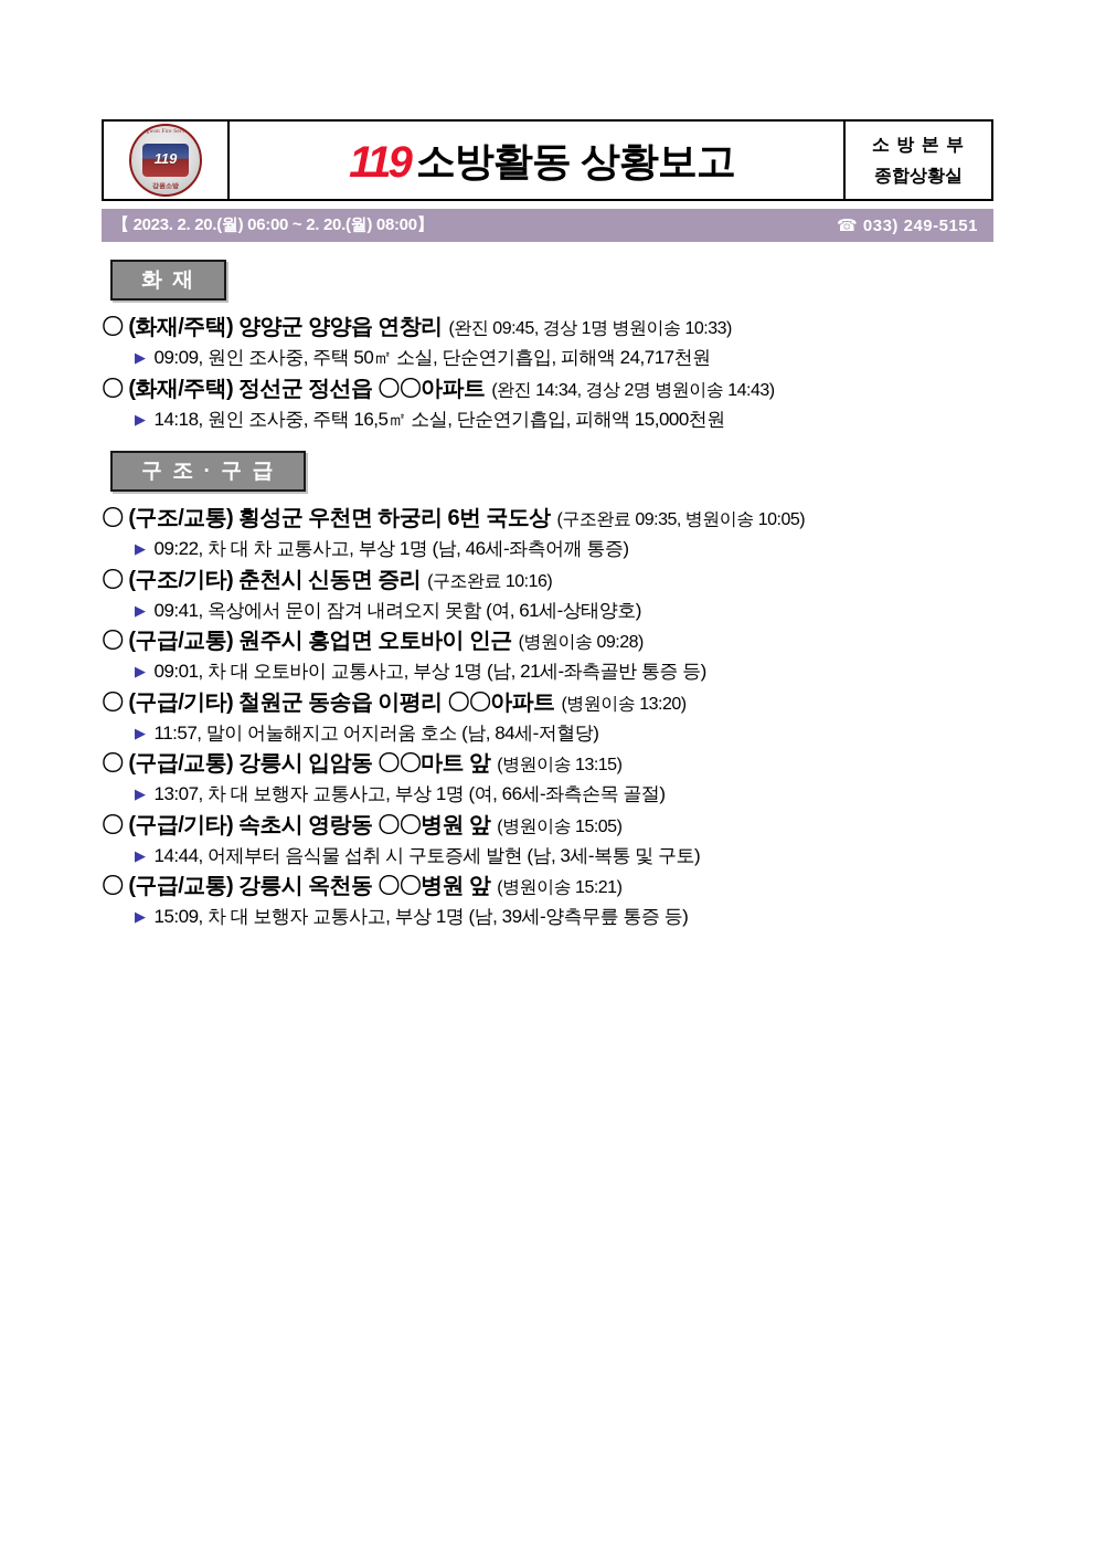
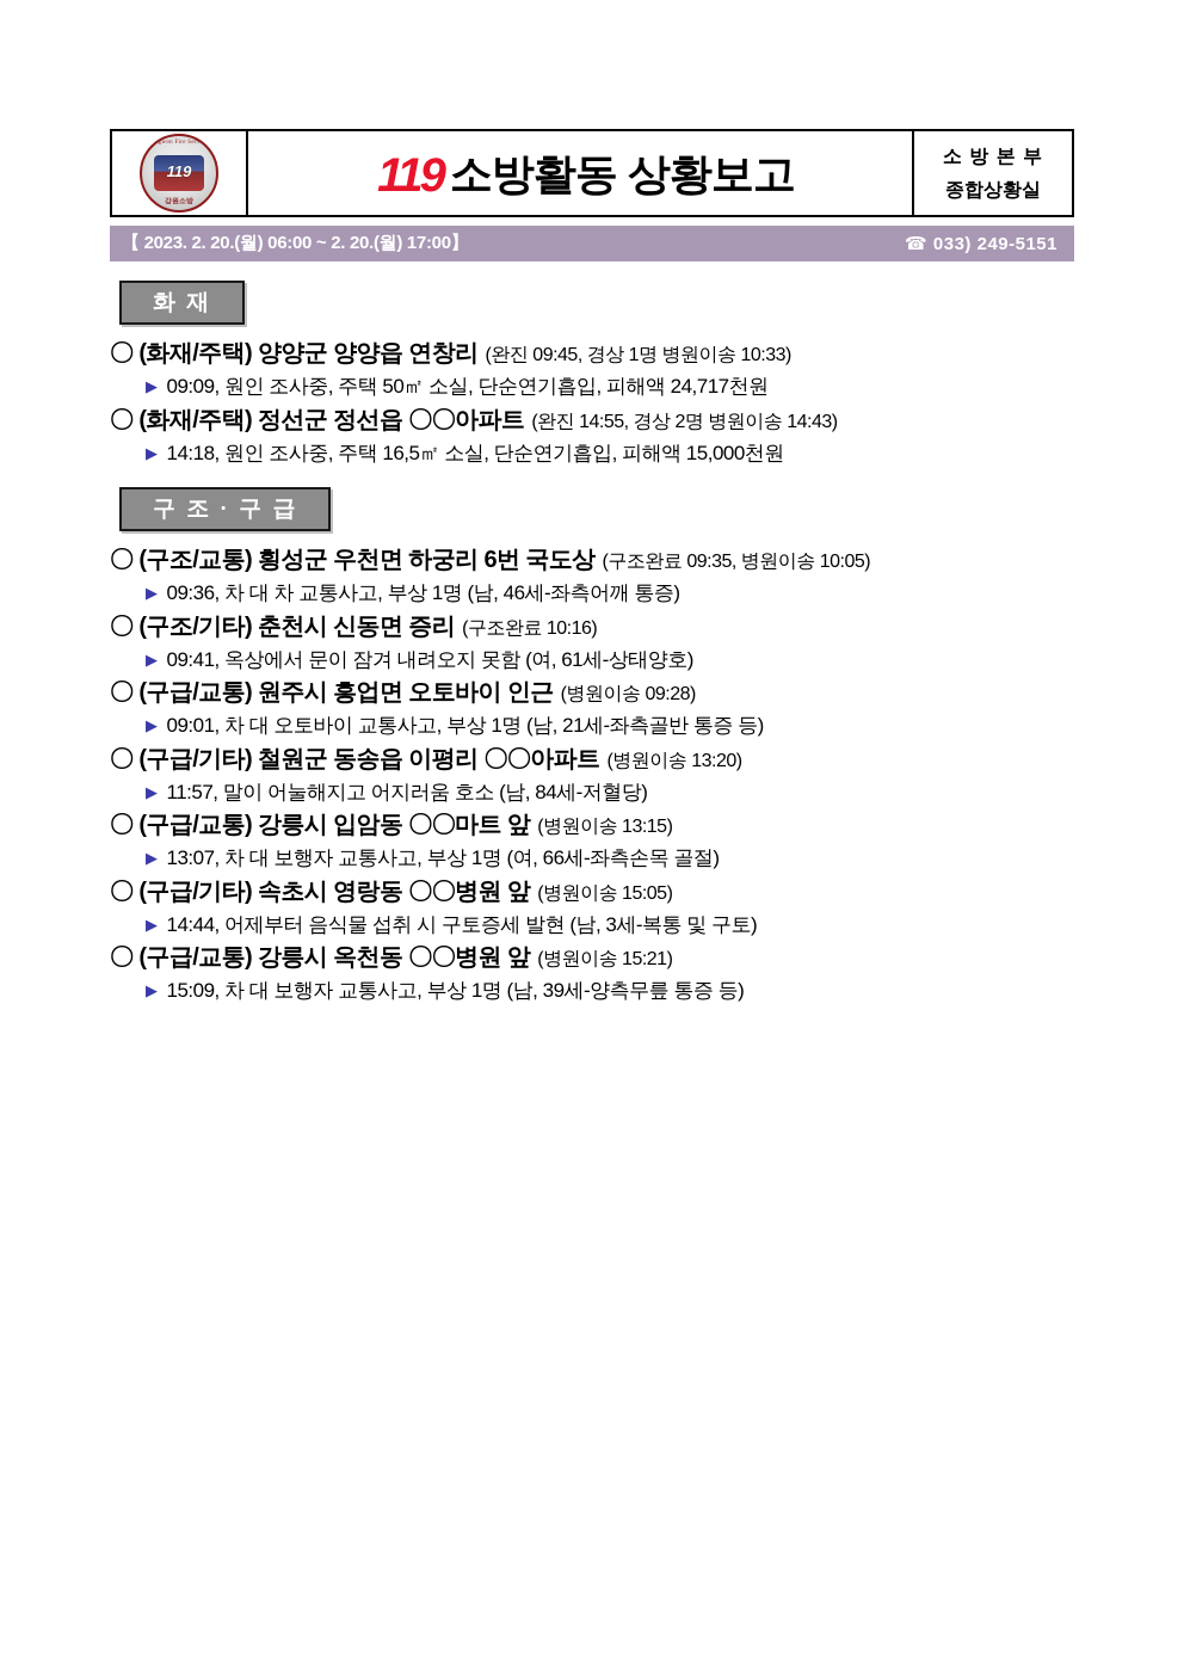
  119
  119
  소방활동 상황보고
  소 방 본 부
  종합상황실
- 【 2023. 2. 20.(월) 06:00 ~ 2. 20.(월) 08:00】
+ 【 2023. 2. 20.(월) 06:00 ~ 2. 20.(월) 17:00】
  ☎ 033) 249-5151
  화 재
  〇 (화재/주택) 양양군 양양읍 연창리
  (완진 09:45, 경상 1명 병원이송 10:33)
  ▶
  09:09, 원인 조사중, 주택 50㎡ 소실, 단순연기흡입, 피해액 24,717천원
  〇 (화재/주택) 정선군 정선읍 〇〇아파트
- (완진 14:34, 경상 2명 병원이송 14:43)
+ (완진 14:55, 경상 2명 병원이송 14:43)
  ▶
  14:18, 원인 조사중, 주택 16,5㎡ 소실, 단순연기흡입, 피해액 15,000천원
  구 조 · 구 급
  〇 (구조/교통) 횡성군 우천면 하궁리 6번 국도상
  (구조완료 09:35, 병원이송 10:05)
  ▶
- 09:22, 차 대 차 교통사고, 부상 1명 (남, 46세-좌측어깨 통증)
+ 09:36, 차 대 차 교통사고, 부상 1명 (남, 46세-좌측어깨 통증)
  〇 (구조/기타) 춘천시 신동면 증리
  (구조완료 10:16)
  ▶
  09:41, 옥상에서 문이 잠겨 내려오지 못함 (여, 61세-상태양호)
  〇 (구급/교통) 원주시 흥업면 오토바이 인근
  (병원이송 09:28)
  ▶
  09:01, 차 대 오토바이 교통사고, 부상 1명 (남, 21세-좌측골반 통증 등)
  〇 (구급/기타) 철원군 동송읍 이평리 〇〇아파트
  (병원이송 13:20)
  ▶
  11:57, 말이 어눌해지고 어지러움 호소 (남, 84세-저혈당)
  〇 (구급/교통) 강릉시 입암동 〇〇마트 앞
  (병원이송 13:15)
  ▶
  13:07, 차 대 보행자 교통사고, 부상 1명 (여, 66세-좌측손목 골절)
  〇 (구급/기타) 속초시 영랑동 〇〇병원 앞
  (병원이송 15:05)
  ▶
  14:44, 어제부터 음식물 섭취 시 구토증세 발현 (남, 3세-복통 및 구토)
  〇 (구급/교통) 강릉시 옥천동 〇〇병원 앞
  (병원이송 15:21)
  ▶
  15:09, 차 대 보행자 교통사고, 부상 1명 (남, 39세-양측무릎 통증 등)
